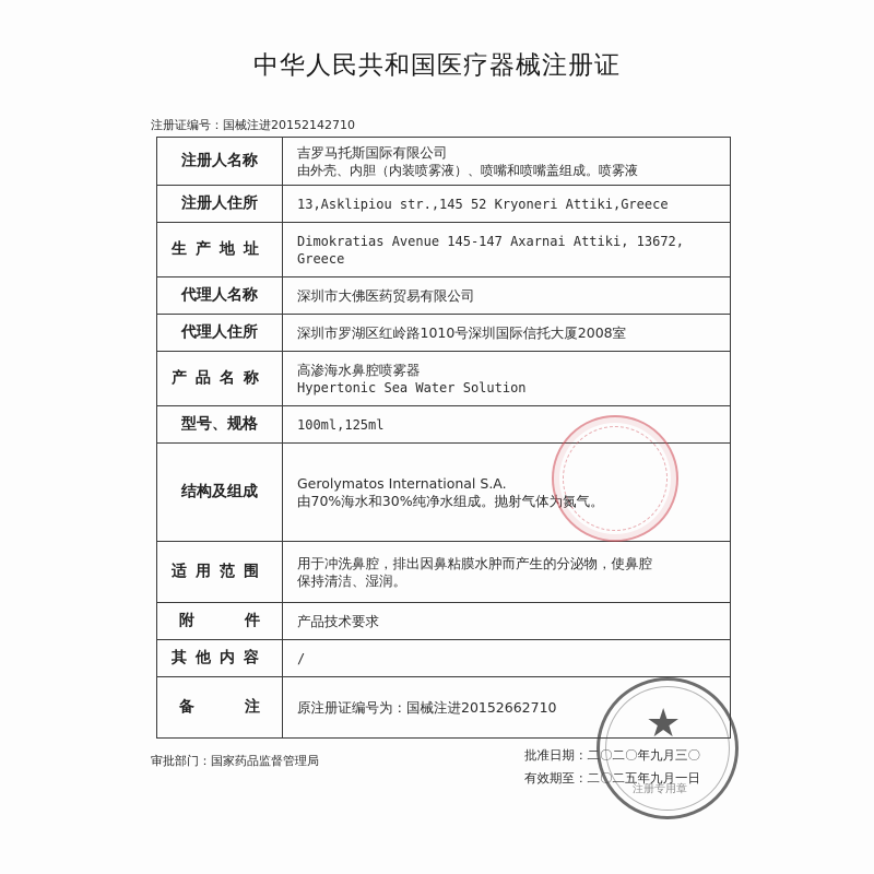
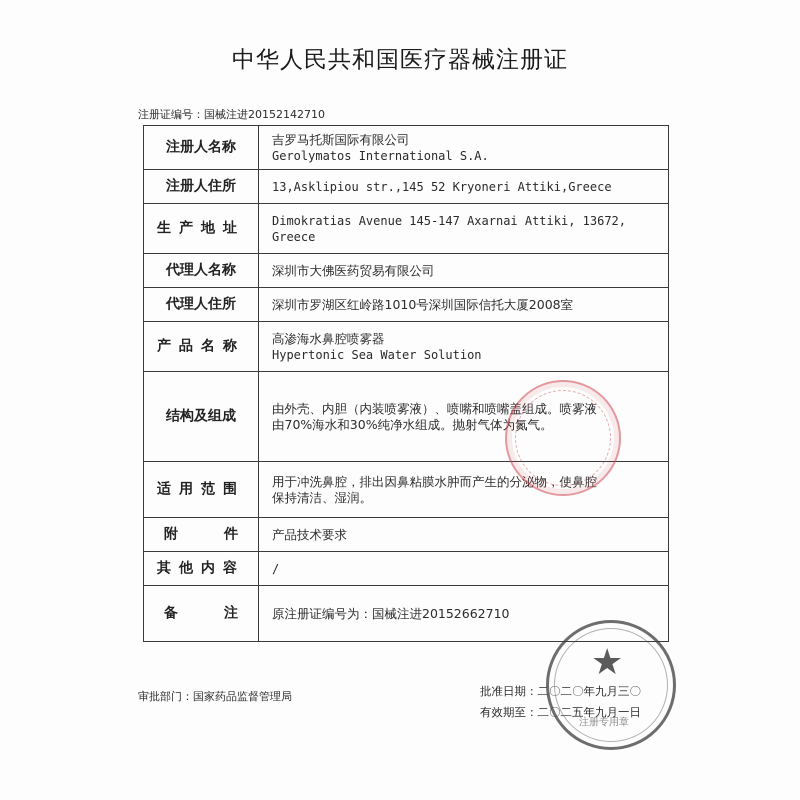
  中华人民共和国医疗器械注册证
  注册证编号：国械注进20152142710
- 注册人名称	吉罗马托斯国际有限公司 由外壳、内胆（内装喷雾液）、喷嘴和喷嘴盖组成。喷雾液
+ 注册人名称	吉罗马托斯国际有限公司 Gerolymatos International S.A.
  注册人住所	13,Asklipiou str.,145 52 Kryoneri Attiki,Greece
  生产地址	Dimokratias Avenue 145-147 Axarnai Attiki, 13672, Greece
  代理人名称	深圳市大佛医药贸易有限公司
  代理人住所	深圳市罗湖区红岭路1010号深圳国际信托大厦2008室
  产品名称	高渗海水鼻腔喷雾器 Hypertonic Sea Water Solution
- 型号、规格	100ml,125ml
- 结构及组成	Gerolymatos International S.A. 由70%海水和30%纯净水组成。抛射气体为氮气。
+ 结构及组成	由外壳、内胆（内装喷雾液）、喷嘴和喷嘴盖组成。喷雾液 由70%海水和30%纯净水组成。抛射气体为氮气。
  适用范围	用于冲洗鼻腔，排出因鼻粘膜水肿而产生的分泌物，使鼻腔 保持清洁、湿润。
  附 件	产品技术要求
  其他内容	/
  备 注	原注册证编号为：国械注进20152662710
  审批部门：国家药品监督管理局
  批准日期：二〇二〇年九月三〇
  有效期至：二〇二五年九月一日
  ★
  注册专用章
